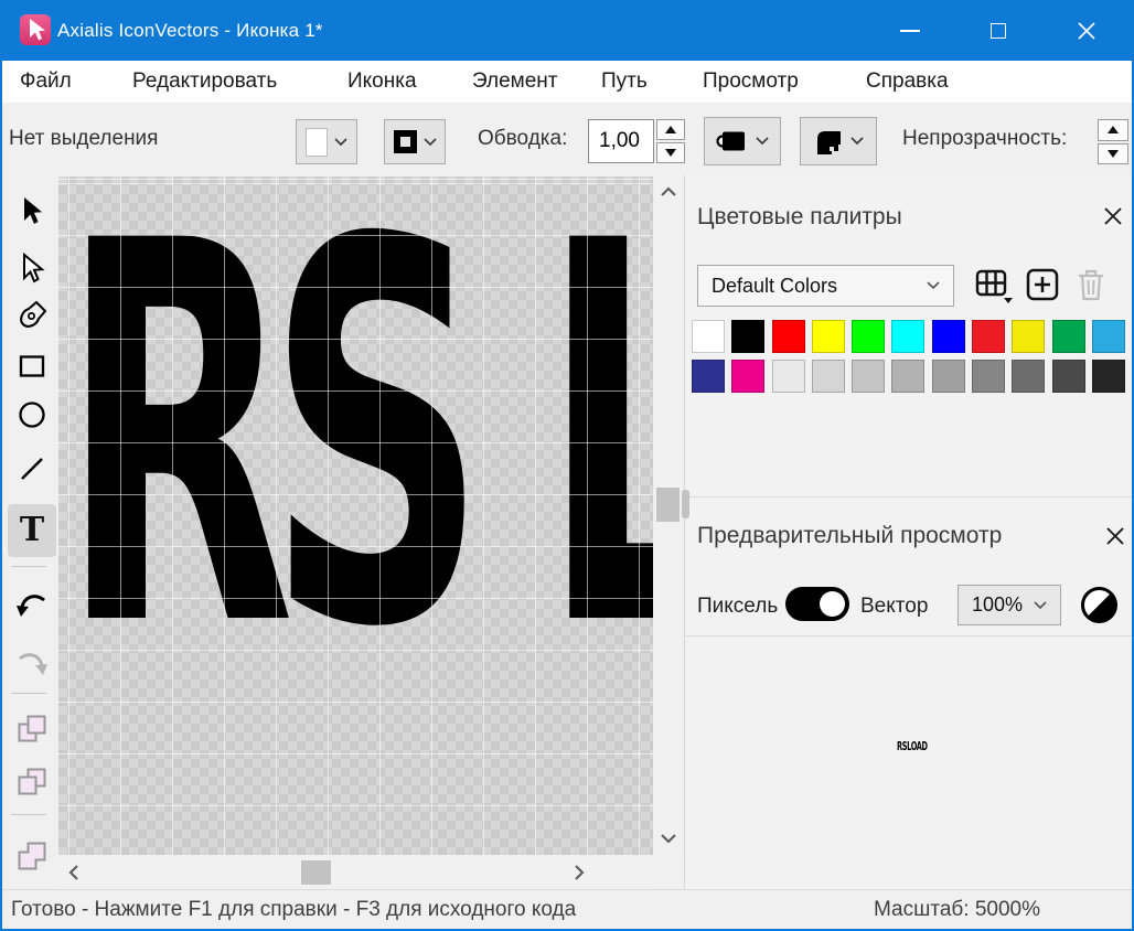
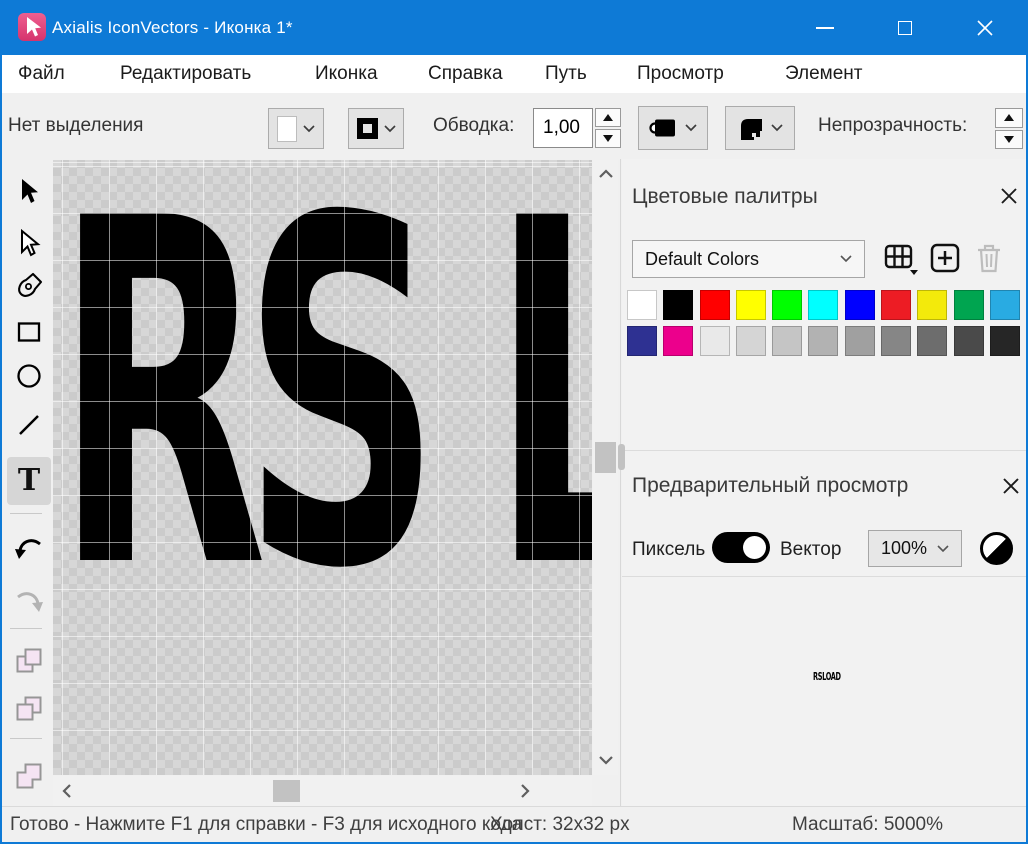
  Axialis IconVectors - Иконка 1*
  Файл
  Редактировать
  Иконка
- Элемент
+ Справка
  Путь
  Просмотр
- Справка
+ Элемент
  Нет выделения
  Обводка:
  1,00
  Непрозрачность:
  T
  Цветовые палитры
  Default Colors
  Предварительный просмотр
  Пиксель
  Вектор
  100%
  RSLOAD
  Готово - Нажмите F1 для справки - F3 для исходного кода
+ Холст: 32x32 px
  Масштаб: 5000%
